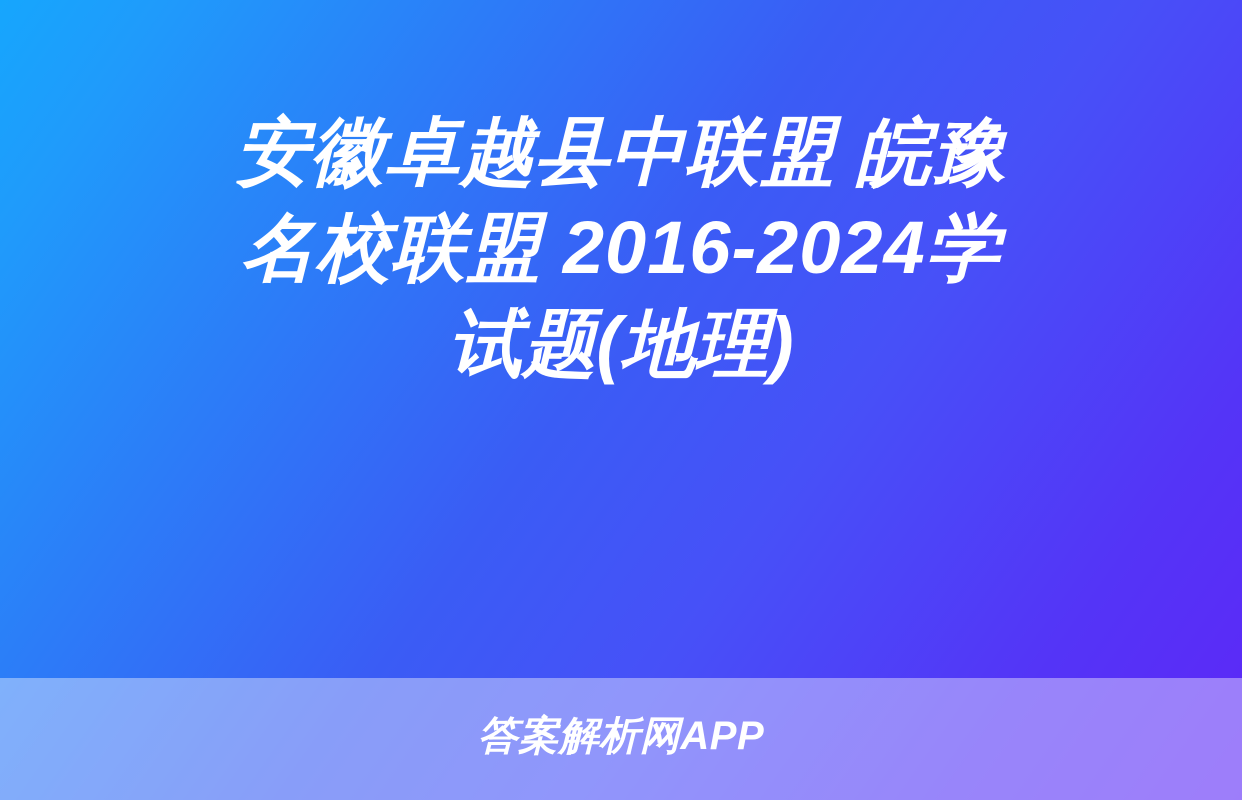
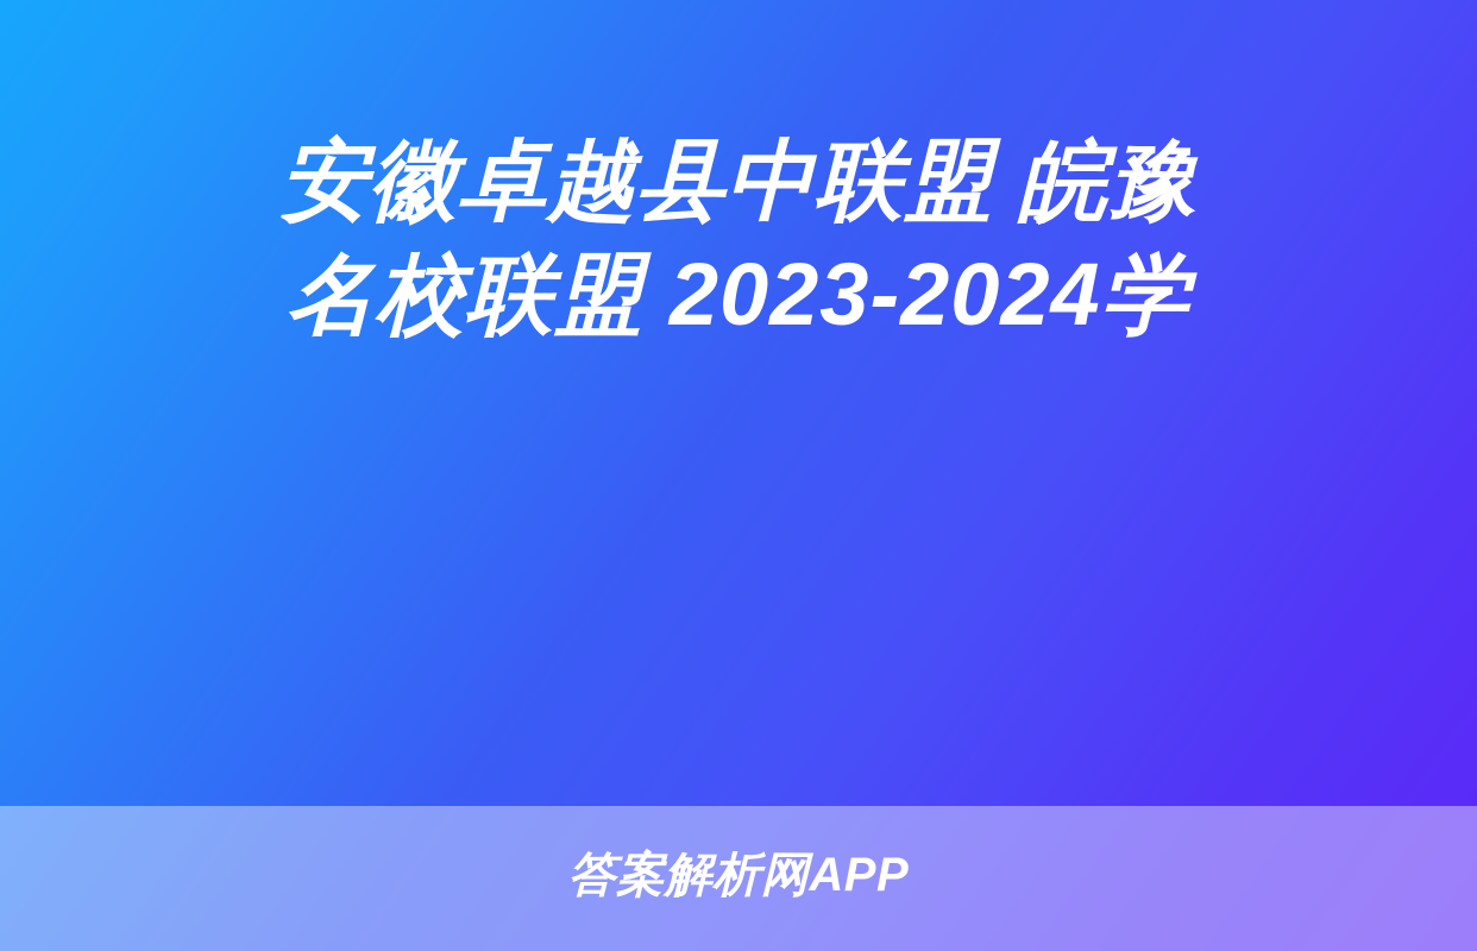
  安徽卓越县中联盟 皖豫
- 名校联盟 2016-2024学
+ 名校联盟 2023-2024学
- 试题(地理)
  答案解析网APP
